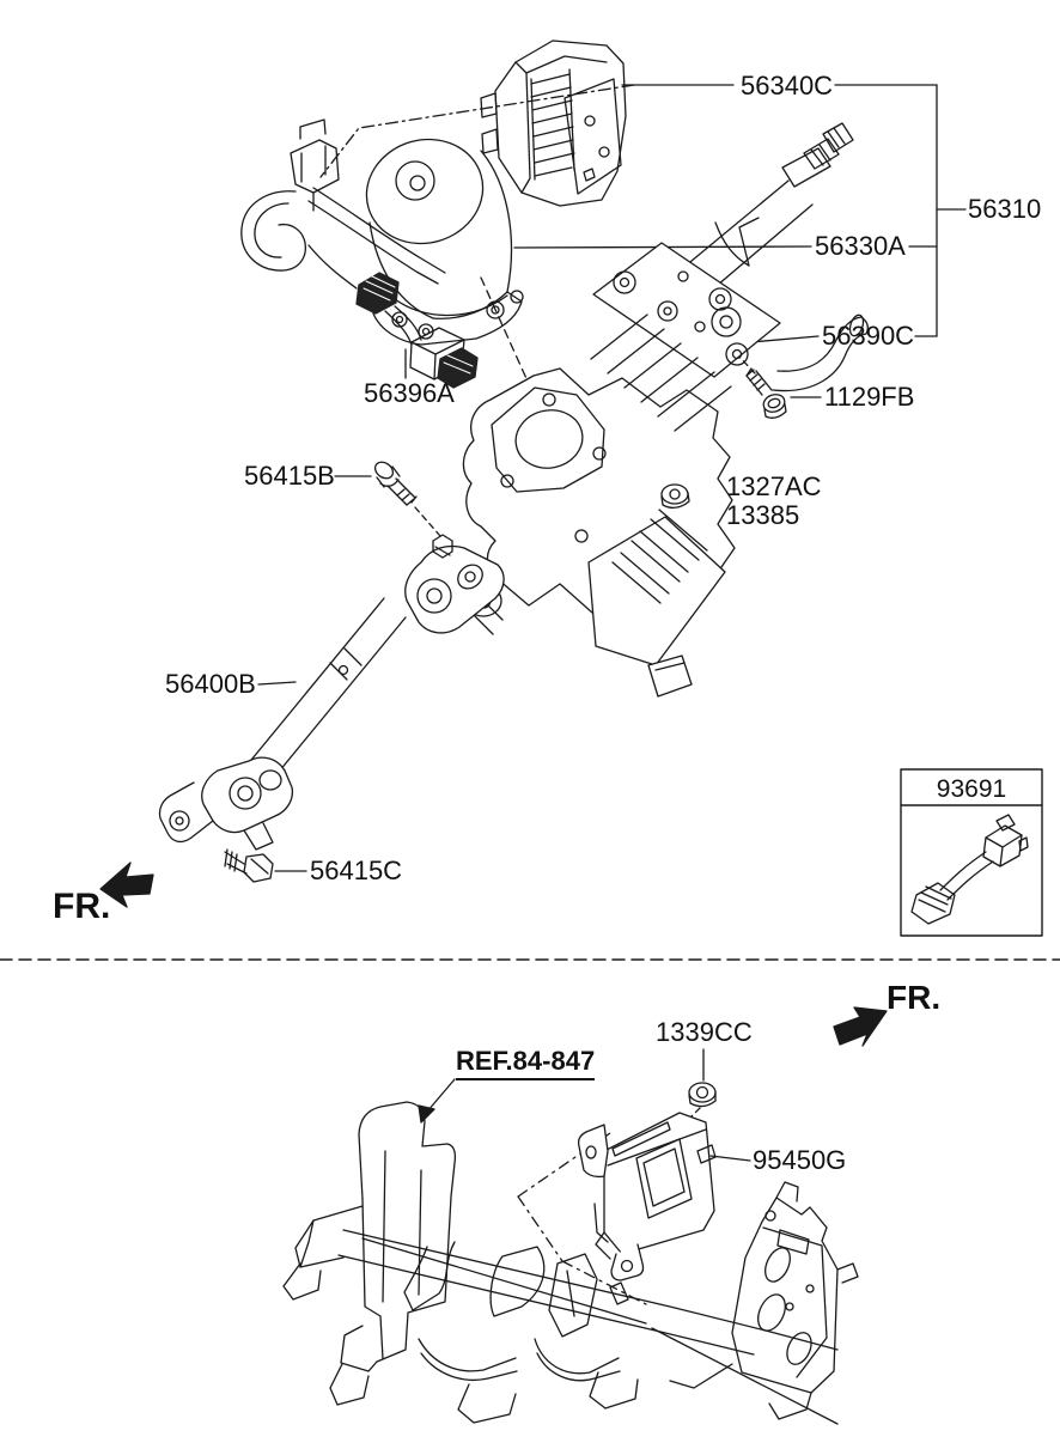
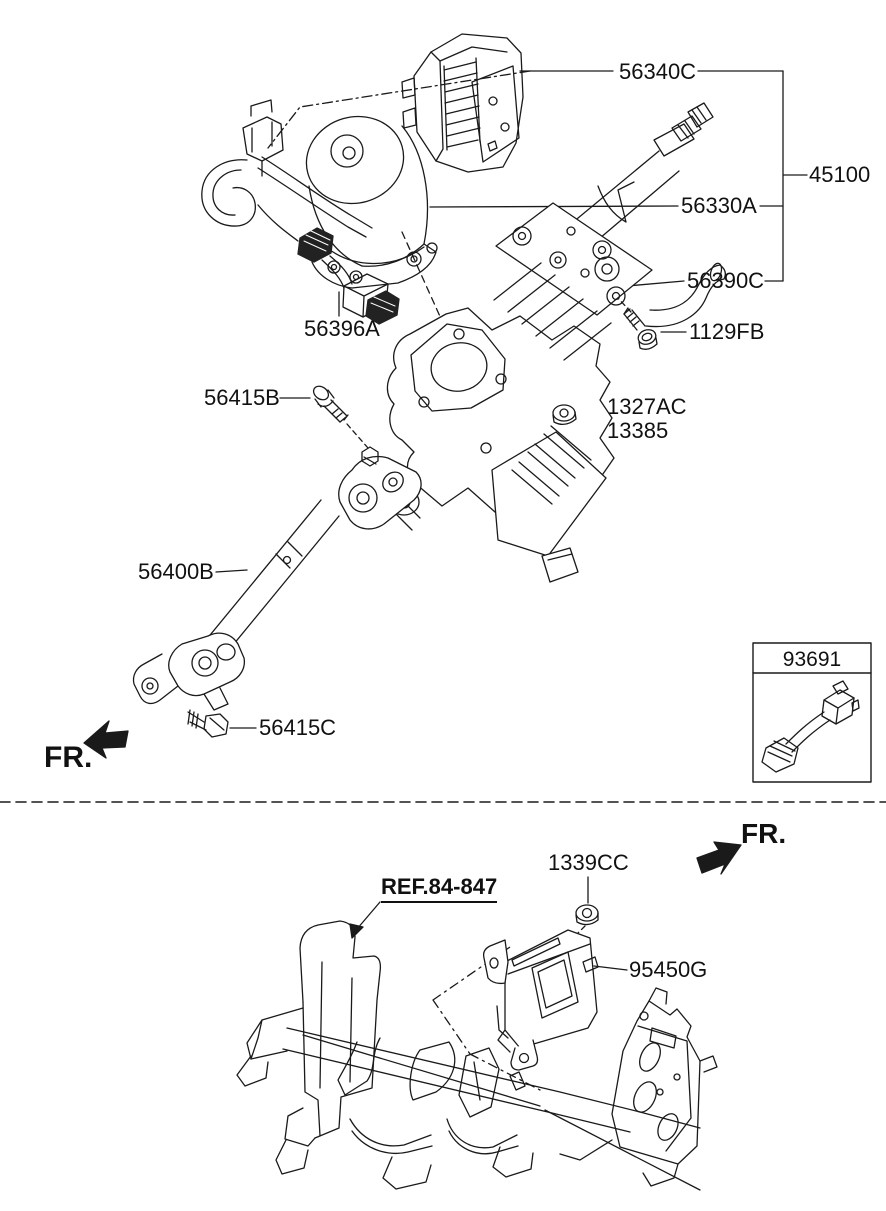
  56340C
- 56310
+ 45100
  56330A
  56390C
  1129FB
  56396A
  1327AC
  13385
  56415B
  56400B
  56415C
  FR.
  93691
  FR.
  1339CC
  REF.84-847
  95450G
